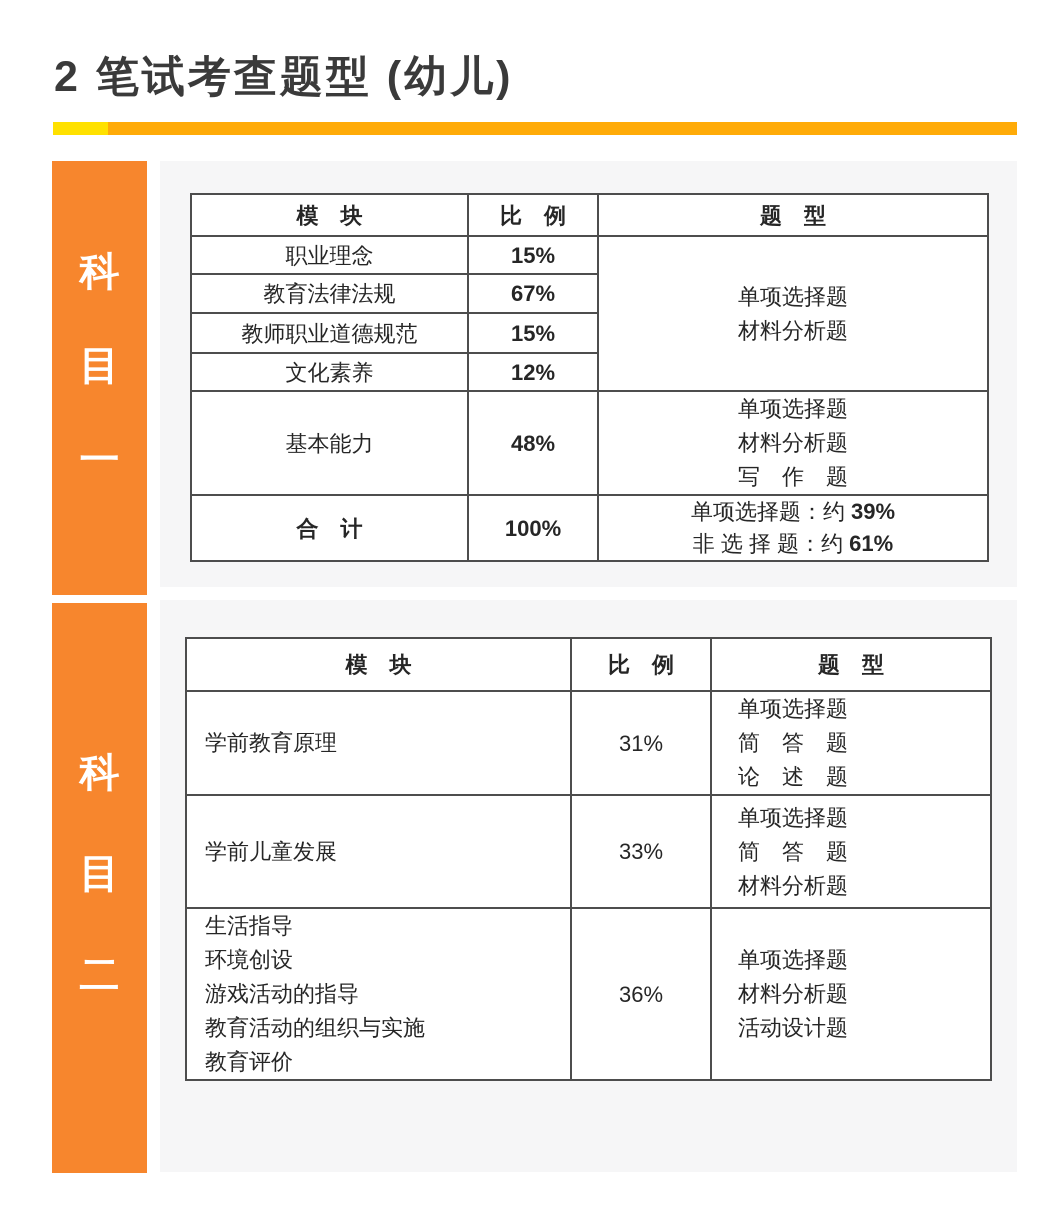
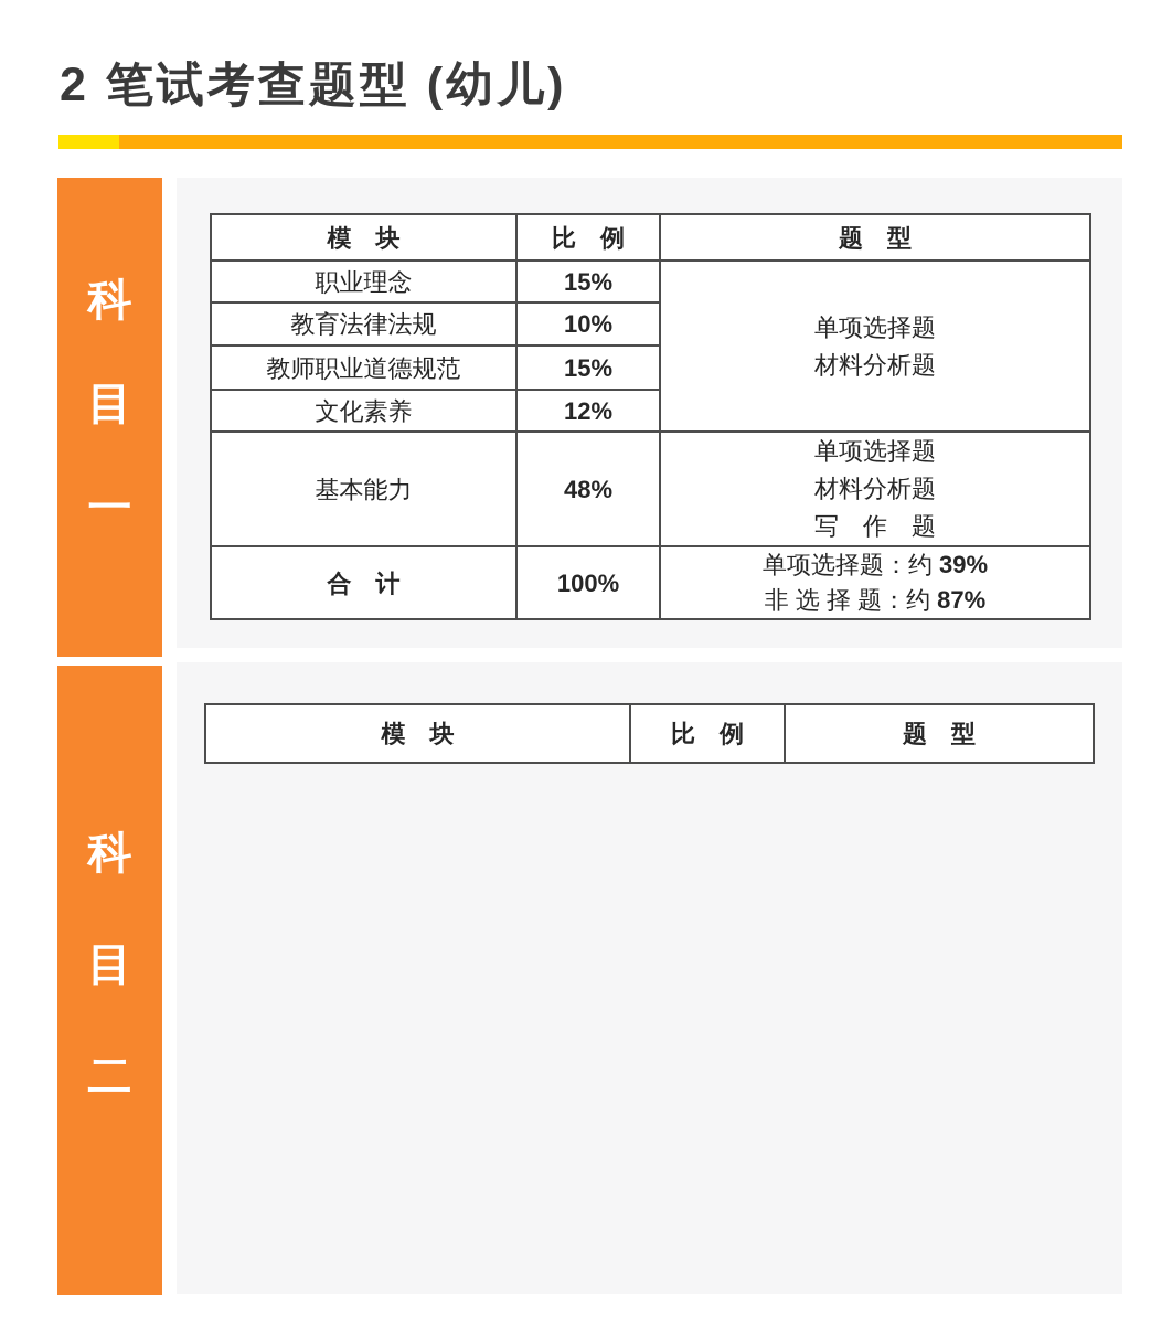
  2 笔试考查题型 (幼儿)
  科
  目
  一
  模 块	比 例	题 型
  职业理念	15%	单项选择题 材料分析题
- 教育法律法规	67%
+ 教育法律法规	10%
  教师职业道德规范	15%
  文化素养	12%
  基本能力	48%	单项选择题 材料分析题 写 作 题
- 合 计	100%	单项选择题：约 39% 非 选 择 题：约 61%
+ 合 计	100%	单项选择题：约 39% 非 选 择 题：约 87%
  科
  目
  二
  模 块	比 例	题 型
- 学前教育原理	31%	单项选择题 简 答 题 论 述 题
- 学前儿童发展	33%	单项选择题 简 答 题 材料分析题
- 生活指导 环境创设 游戏活动的指导 教育活动的组织与实施 教育评价	36%	单项选择题 材料分析题 活动设计题
